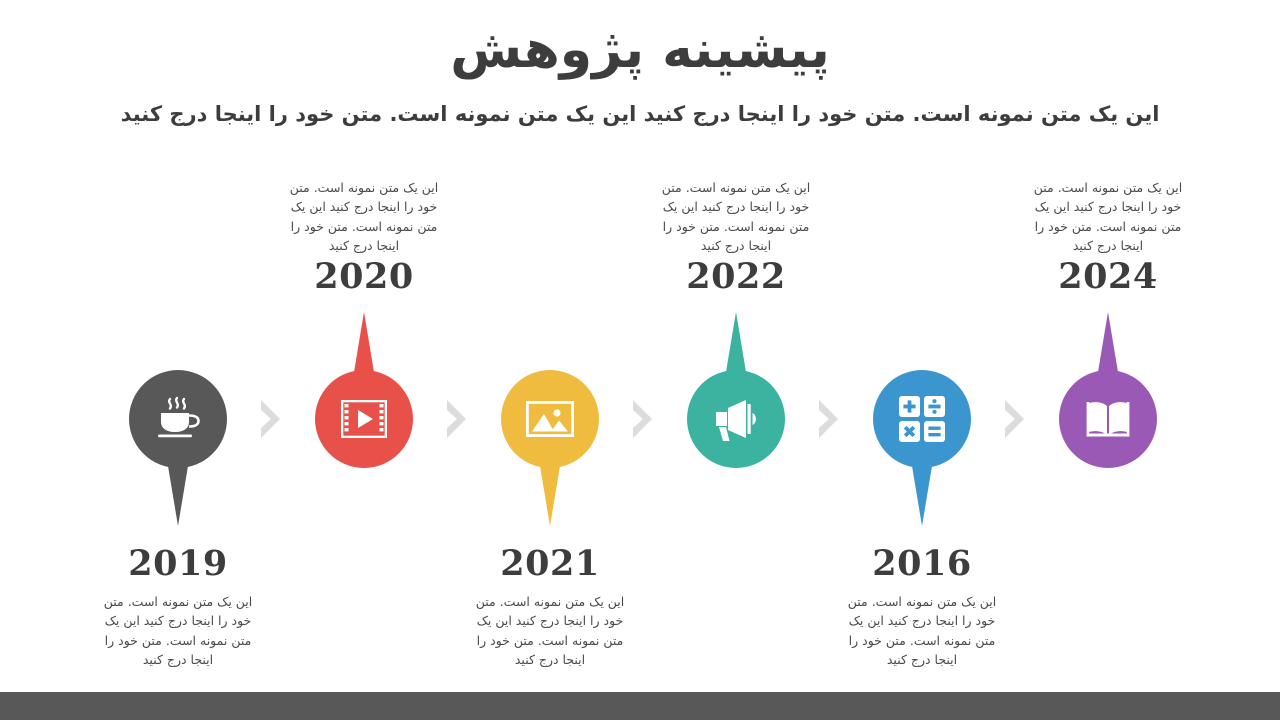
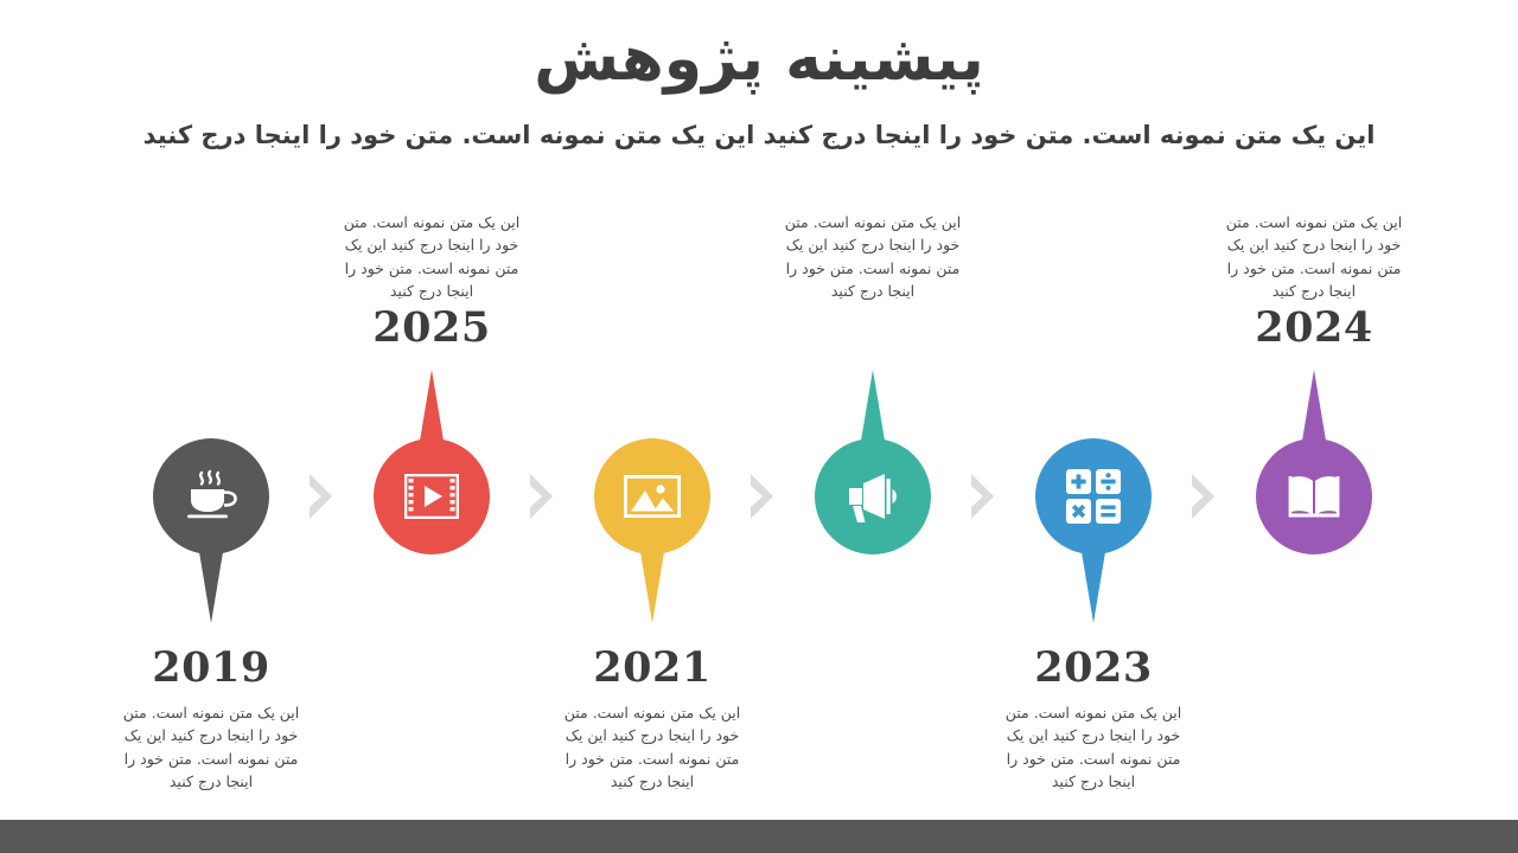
  پیشینه پژوهش
  این یک متن نمونه است. متن خود را اینجا درج کنید این یک متن نمونه است. متن خود را اینجا درج کنید
  2019
  این یک متن نمونه است. متن خود را اینجا درج کنید این یک متن نمونه است. متن خود را اینجا درج کنید
  این یک متن نمونه است. متن خود را اینجا درج کنید این یک متن نمونه است. متن خود را اینجا درج کنید
- 2020
+ 2025
  2021
  این یک متن نمونه است. متن خود را اینجا درج کنید این یک متن نمونه است. متن خود را اینجا درج کنید
  این یک متن نمونه است. متن خود را اینجا درج کنید این یک متن نمونه است. متن خود را اینجا درج کنید
- 2022
- 2016
+ 2023
  این یک متن نمونه است. متن خود را اینجا درج کنید این یک متن نمونه است. متن خود را اینجا درج کنید
  این یک متن نمونه است. متن خود را اینجا درج کنید این یک متن نمونه است. متن خود را اینجا درج کنید
  2024
